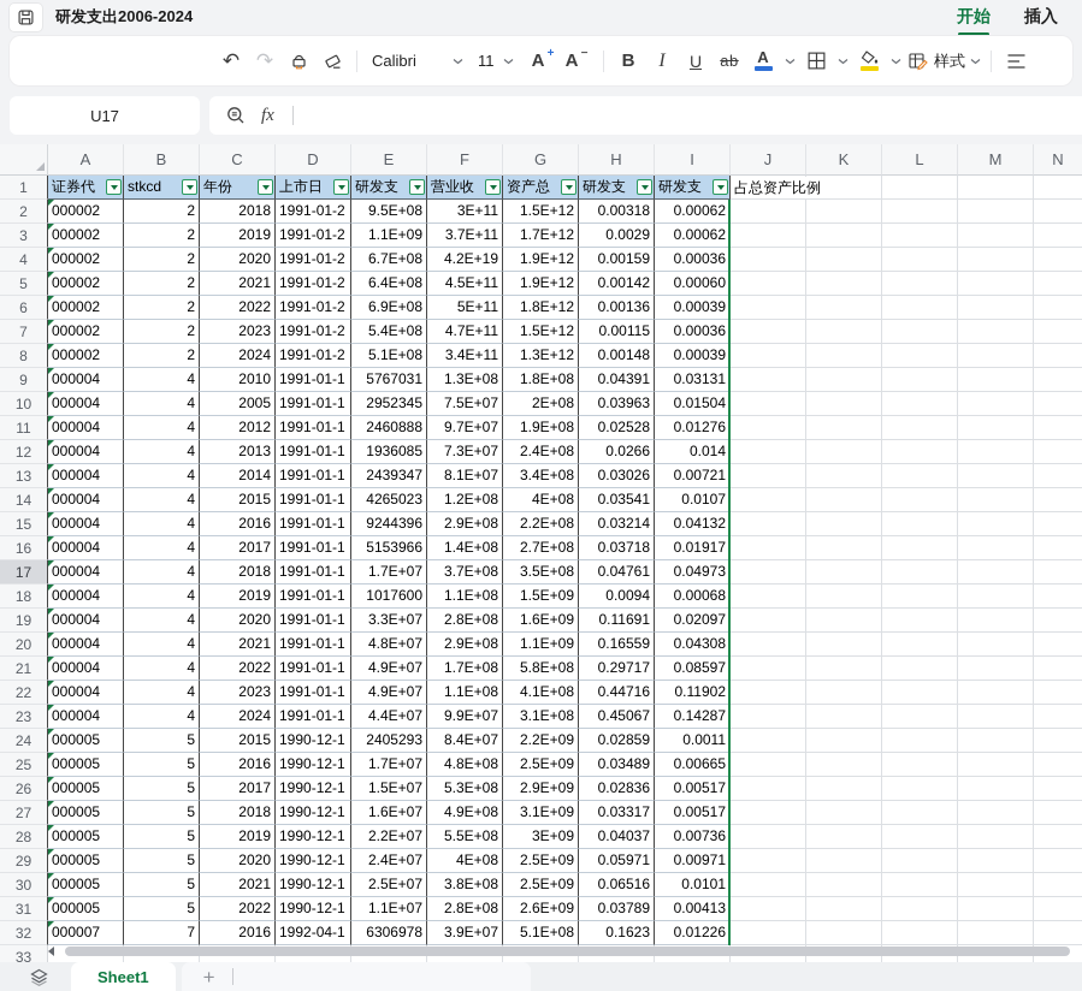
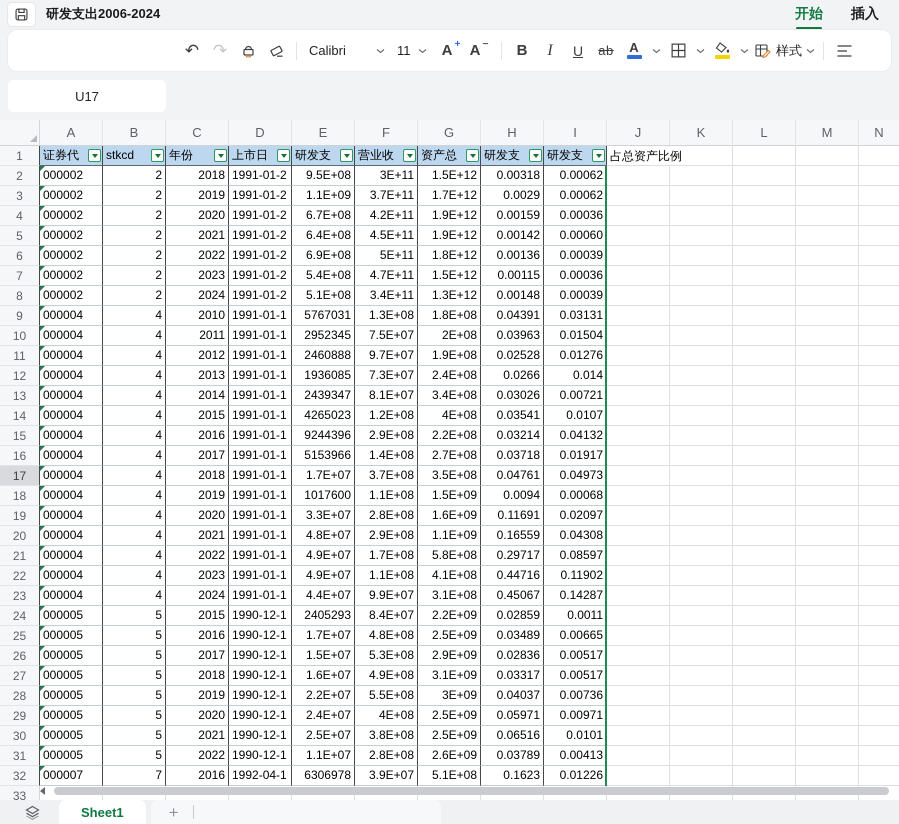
  研发支出2006-2024
  开始
  插入
  ↶
  ↷
  Calibri
  11
  A
  +
  A
  −
  B
  I
  U
  ab
  A
  样式
  U17
- fx
  A
  B
  C
  D
  E
  F
  G
  H
  I
  J
  K
  L
  M
  N
  1
  证券代
  stkcd
  年份
  上市日
  研发支
  营业收
  资产总
  研发支
  研发支
  占总资产比例
  2
  000002
  2
  2018
  1991-01-2
  9.5E+08
  3E+11
  1.5E+12
  0.00318
  0.00062
  3
  000002
  2
  2019
  1991-01-2
  1.1E+09
  3.7E+11
  1.7E+12
  0.0029
  0.00062
  4
  000002
  2
  2020
  1991-01-2
  6.7E+08
- 4.2E+19
+ 4.2E+11
  1.9E+12
  0.00159
  0.00036
  5
  000002
  2
  2021
  1991-01-2
  6.4E+08
  4.5E+11
  1.9E+12
  0.00142
  0.00060
  6
  000002
  2
  2022
  1991-01-2
  6.9E+08
  5E+11
  1.8E+12
  0.00136
  0.00039
  7
  000002
  2
  2023
  1991-01-2
  5.4E+08
  4.7E+11
  1.5E+12
  0.00115
  0.00036
  8
  000002
  2
  2024
  1991-01-2
  5.1E+08
  3.4E+11
  1.3E+12
  0.00148
  0.00039
  9
  000004
  4
  2010
  1991-01-1
  5767031
  1.3E+08
  1.8E+08
  0.04391
  0.03131
  10
  000004
  4
- 2005
+ 2011
  1991-01-1
  2952345
  7.5E+07
  2E+08
  0.03963
  0.01504
  11
  000004
  4
  2012
  1991-01-1
  2460888
  9.7E+07
  1.9E+08
  0.02528
  0.01276
  12
  000004
  4
  2013
  1991-01-1
  1936085
  7.3E+07
  2.4E+08
  0.0266
  0.014
  13
  000004
  4
  2014
  1991-01-1
  2439347
  8.1E+07
  3.4E+08
  0.03026
  0.00721
  14
  000004
  4
  2015
  1991-01-1
  4265023
  1.2E+08
  4E+08
  0.03541
  0.0107
  15
  000004
  4
  2016
  1991-01-1
  9244396
  2.9E+08
  2.2E+08
  0.03214
  0.04132
  16
  000004
  4
  2017
  1991-01-1
  5153966
  1.4E+08
  2.7E+08
  0.03718
  0.01917
  17
  000004
  4
  2018
  1991-01-1
  1.7E+07
  3.7E+08
  3.5E+08
  0.04761
  0.04973
  18
  000004
  4
  2019
  1991-01-1
  1017600
  1.1E+08
  1.5E+09
  0.0094
  0.00068
  19
  000004
  4
  2020
  1991-01-1
  3.3E+07
  2.8E+08
  1.6E+09
  0.11691
  0.02097
  20
  000004
  4
  2021
  1991-01-1
  4.8E+07
  2.9E+08
  1.1E+09
  0.16559
  0.04308
  21
  000004
  4
  2022
  1991-01-1
  4.9E+07
  1.7E+08
  5.8E+08
  0.29717
  0.08597
  22
  000004
  4
  2023
  1991-01-1
  4.9E+07
  1.1E+08
  4.1E+08
  0.44716
  0.11902
  23
  000004
  4
  2024
  1991-01-1
  4.4E+07
  9.9E+07
  3.1E+08
  0.45067
  0.14287
  24
  000005
  5
  2015
  1990-12-1
  2405293
  8.4E+07
  2.2E+09
  0.02859
  0.0011
  25
  000005
  5
  2016
  1990-12-1
  1.7E+07
  4.8E+08
  2.5E+09
  0.03489
  0.00665
  26
  000005
  5
  2017
  1990-12-1
  1.5E+07
  5.3E+08
  2.9E+09
  0.02836
  0.00517
  27
  000005
  5
  2018
  1990-12-1
  1.6E+07
  4.9E+08
  3.1E+09
  0.03317
  0.00517
  28
  000005
  5
  2019
  1990-12-1
  2.2E+07
  5.5E+08
  3E+09
  0.04037
  0.00736
  29
  000005
  5
  2020
  1990-12-1
  2.4E+07
  4E+08
  2.5E+09
  0.05971
  0.00971
  30
  000005
  5
  2021
  1990-12-1
  2.5E+07
  3.8E+08
  2.5E+09
  0.06516
  0.0101
  31
  000005
  5
  2022
  1990-12-1
  1.1E+07
  2.8E+08
  2.6E+09
  0.03789
  0.00413
  32
  000007
  7
  2016
  1992-04-1
  6306978
  3.9E+07
  5.1E+08
  0.1623
  0.01226
  33
  Sheet1
  +
